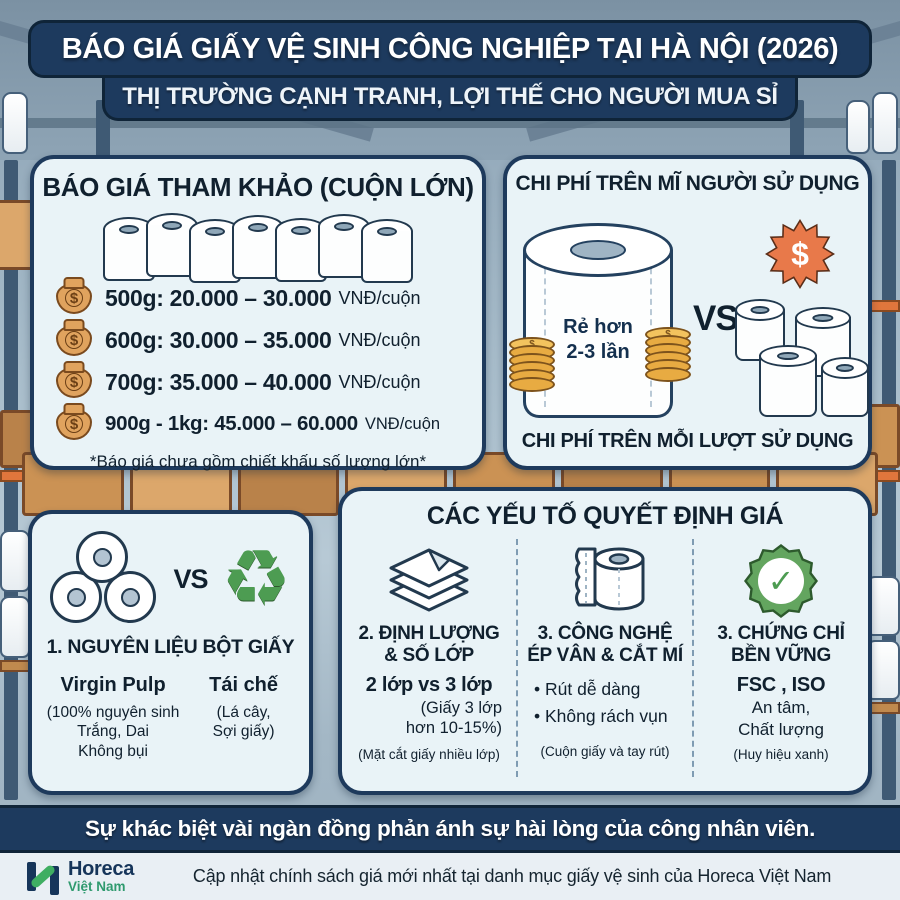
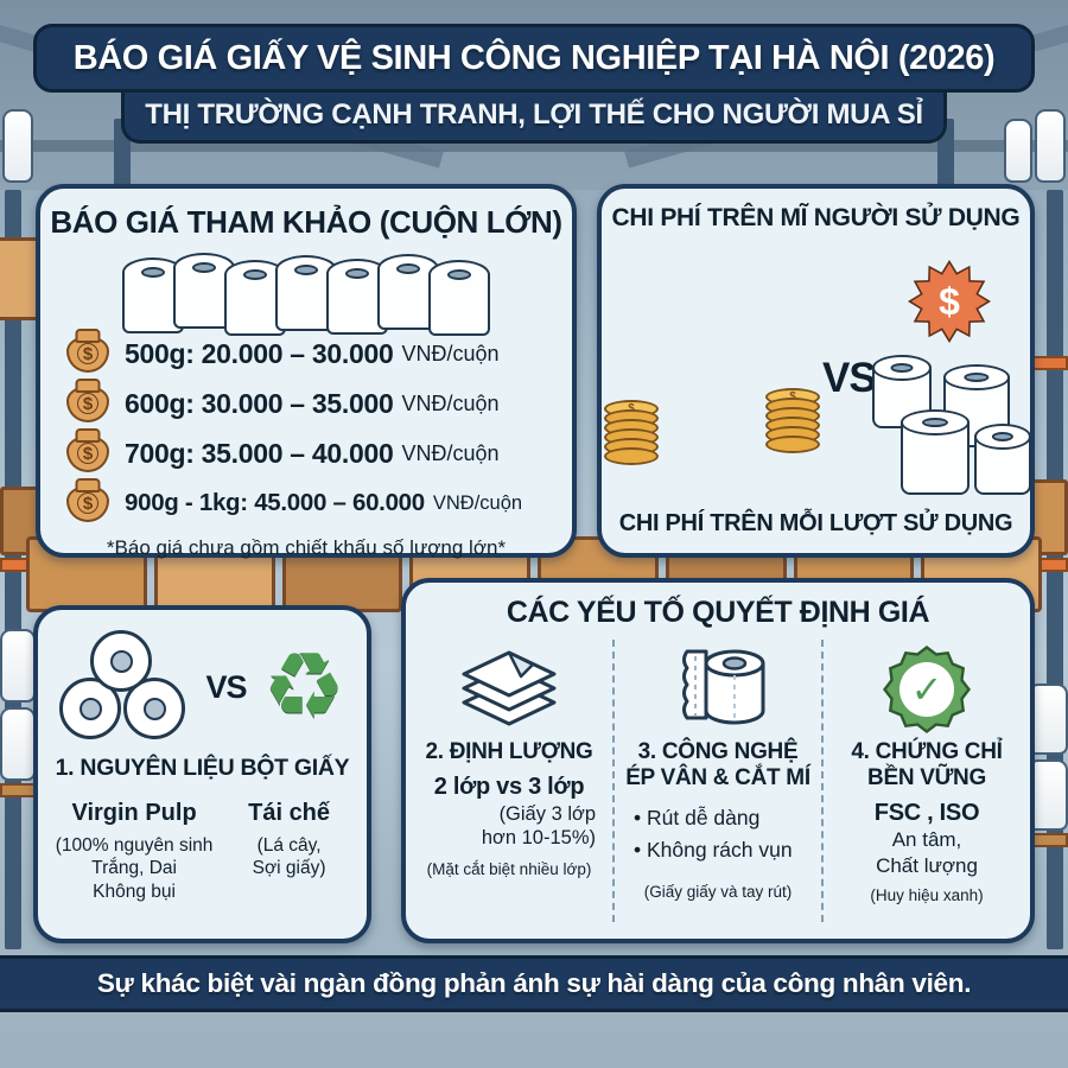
  THỊ TRƯỜNG CẠNH TRANH, LỢI THẾ CHO NGƯỜI MUA SỈ
  BÁO GIÁ GIẤY VỆ SINH CÔNG NGHIỆP TẠI HÀ NỘI (2026)
  BÁO GIÁ THAM KHẢO (CUỘN LỚN)
  $
  500g: 20.000 – 30.000
  VNĐ/cuộn
  $
  600g: 30.000 – 35.000
  VNĐ/cuộn
  $
  700g: 35.000 – 40.000
  VNĐ/cuộn
  $
  900g - 1kg: 45.000 – 60.000
  VNĐ/cuộn
  *Báo giá chưa gồm chiết khấu số lượng lớn*
  CHI PHÍ TRÊN MĨ NGƯỜI SỬ DỤNG
- Rẻ hơn
- 2-3 lần
  VS
  $
  CHI PHÍ TRÊN MỖI LƯỢT SỬ DỤNG
  VS
  ♻
  1. NGUYÊN LIỆU BỘT GIẤY
  Virgin Pulp
  (100% nguyên sinh
  Trắng, Dai
  Không bụi
  Tái chế
  (Lá cây,
  Sợi giấy)
  CÁC YẾU TỐ QUYẾT ĐỊNH GIÁ
  2. ĐỊNH LƯỢNG
- & SỐ LỚP
  2 lớp vs 3 lớp
  (Giấy 3 lớp
  hơn 10-15%)
- (Mặt cắt giấy nhiều lớp)
+ (Mặt cắt biệt nhiều lớp)
  3. CÔNG NGHỆ
  ÉP VÂN & CẮT MÍ
  • Rút dễ dàng
  • Không rách vụn
- (Cuộn giấy và tay rút)
+ (Giấy giấy và tay rút)
  ✓
- 3. CHỨNG CHỈ
+ 4. CHỨNG CHỈ
  BỀN VỮNG
  FSC , ISO
  An tâm,
  Chất lượng
  (Huy hiệu xanh)
- Sự khác biệt vài ngàn đồng phản ánh sự hài lòng của công nhân viên.
+ Sự khác biệt vài ngàn đồng phản ánh sự hài dàng của công nhân viên.
- Horeca
- Việt Nam
- Cập nhật chính sách giá mới nhất tại danh mục giấy vệ sinh của Horeca Việt Nam
